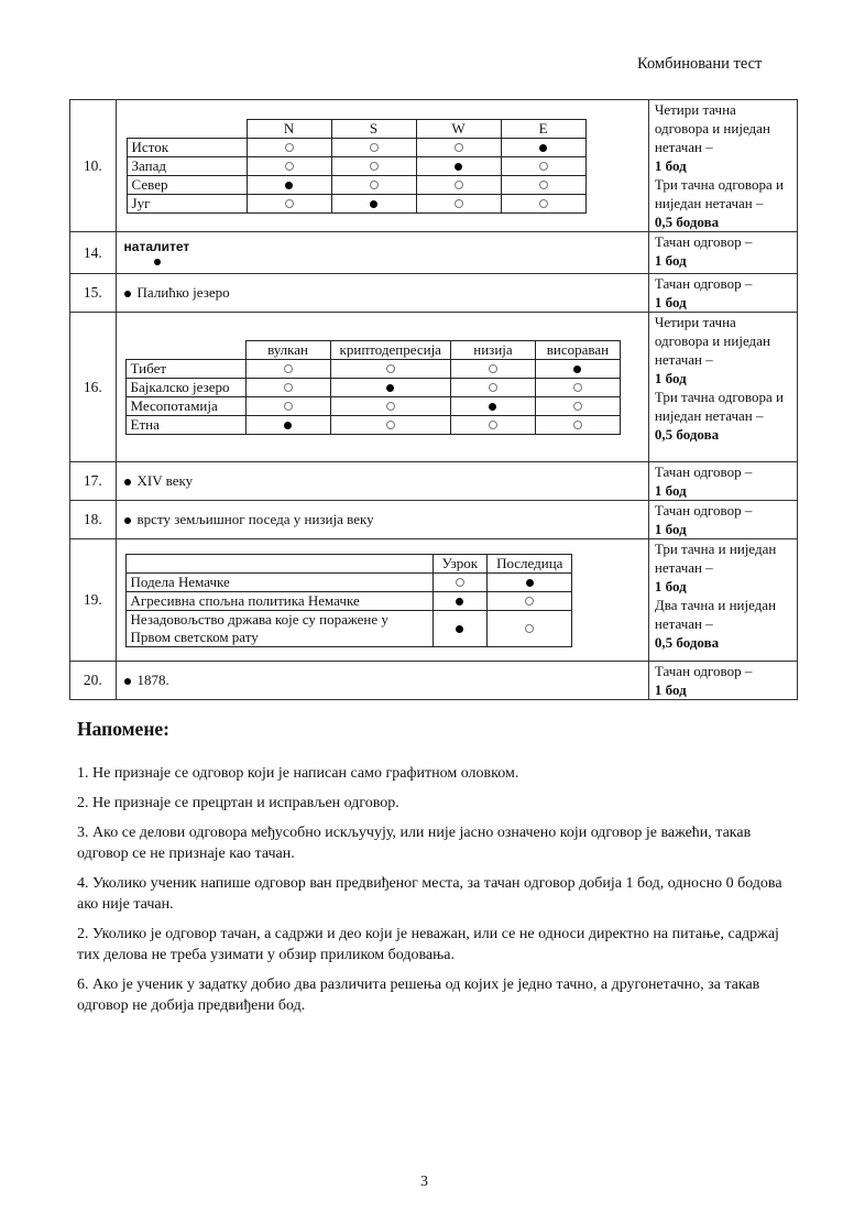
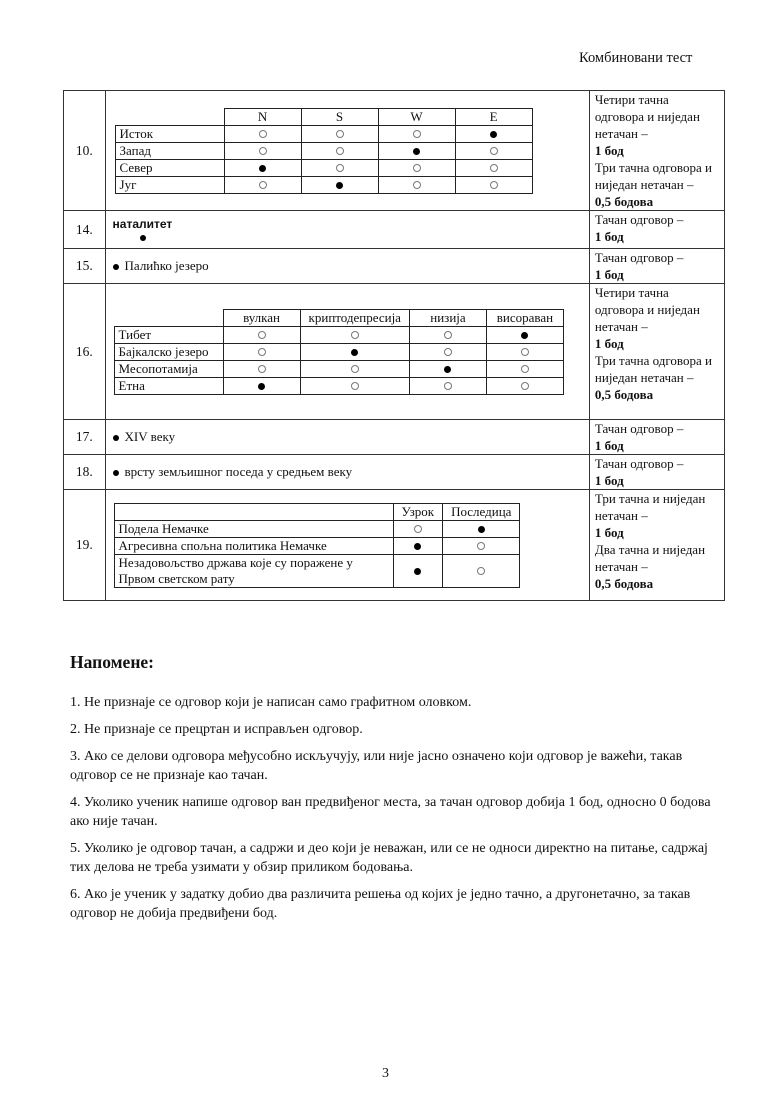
  Комбиновани тест
  10.
  	N	S	W	E
  Исток
  Запад
  Север
  Југ
  		Четири тачна одговора и ниједан нетачан – 1 бод Три тачна одговора и ниједан нетачан – 0,5 бодова
  14.	наталитет	Тачан одговор – 1 бод
  15.	Палићко језеро	Тачан одговор – 1 бод
  16.
  	вулкан	криптодепресија	низија	висораван
  Тибет
  Бајкалско језеро
  Месопотамија
  Етна
  		Четири тачна одговора и ниједан нетачан – 1 бод Три тачна одговора и ниједан нетачан – 0,5 бодова
  17.	XIV веку	Тачан одговор – 1 бод
- 18.	врсту земљишног поседа у низија веку	Тачан одговор – 1 бод
+ 18.	врсту земљишног поседа у средњем веку	Тачан одговор – 1 бод
  19.
  	Узрок	Последица
  Подела Немачке
  Агресивна спољна политика Немачке
  Незадовољство држава које су поражене у Првом светском рату
  		Три тачна и ниједан нетачан – 1 бод Два тачна и ниједан нетачан – 0,5 бодова
- 20.	1878.	Тачан одговор – 1 бод
  Напомене:
  1. Не признаје се одговор који је написан само графитном оловком.
  2. Не признаје се прецртан и исправљен одговор.
  3. Ако се делови одговора међусобно искључују, или није јасно означено који одговор је важећи, такав одговор се не признаје као тачан.
  4. Уколико ученик напише одговор ван предвиђеног места, за тачан одговор добија 1 бод, односно 0 бодова ако није тачан.
- 2. Уколико је одговор тачан, а садржи и део који је неважан, или се не односи директно на питање, садржај тих делова не треба узимати у обзир приликом бодовања.
+ 5. Уколико је одговор тачан, а садржи и део који је неважан, или се не односи директно на питање, садржај тих делова не треба узимати у обзир приликом бодовања.
  6. Ако је ученик у задатку добио два различита решења од којих је једно тачно, а другонетачно, за такав одговор не добија предвиђени бод.
  3
